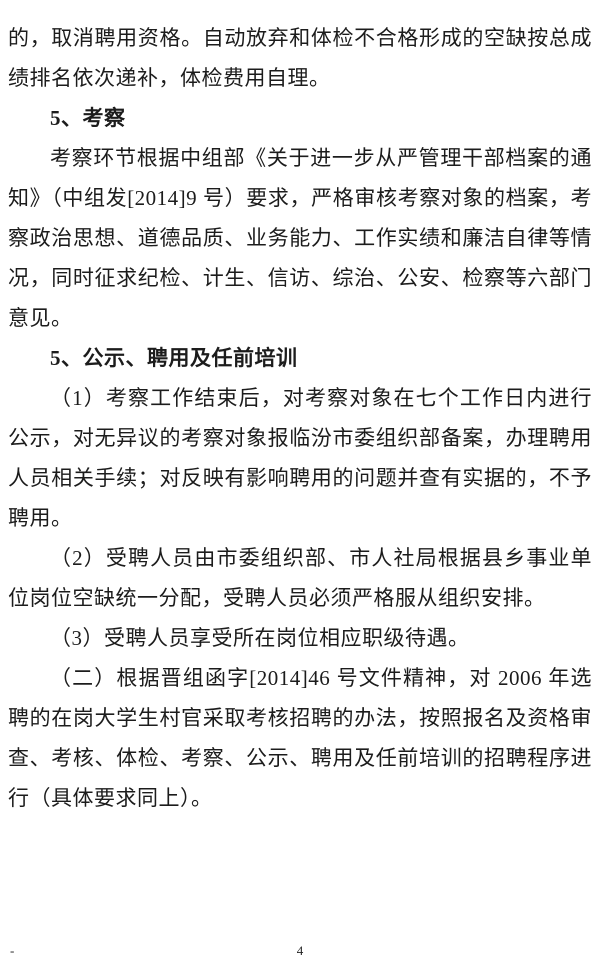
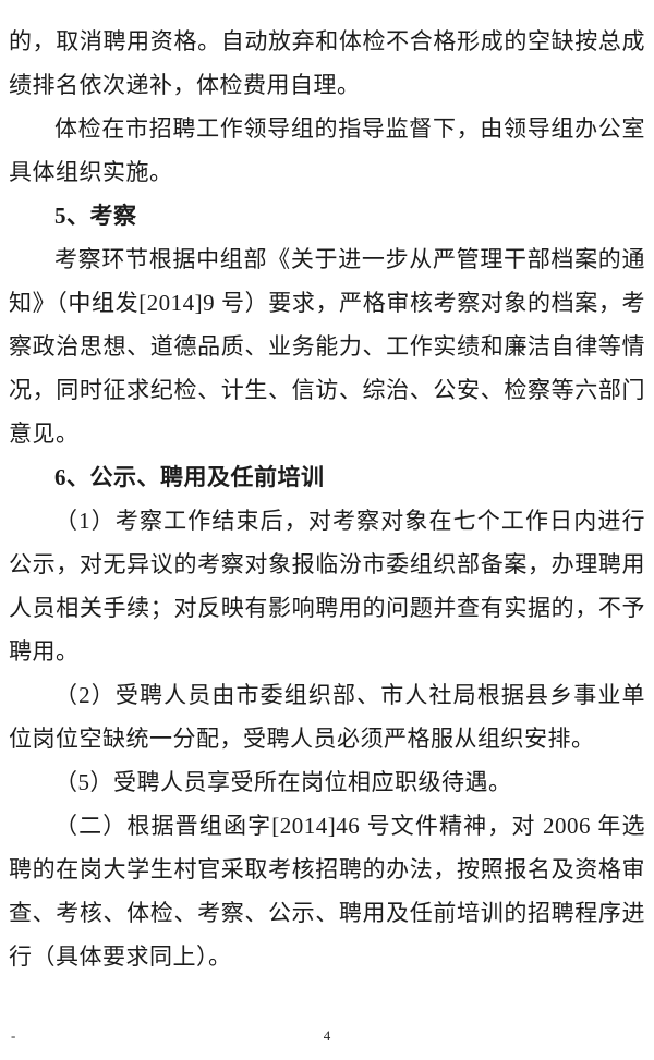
  的，取消聘用资格。自动放弃和体检不合格形成的空缺按总成绩排名依次递补，体检费用自理。
+ 体检在市招聘工作领导组的指导监督下，由领导组办公室具体组织实施。
  5、考察
  考察环节根据中组部《关于进一步从严管理干部档案的通知》（中组发[2014]9 号）要求，严格审核考察对象的档案，考察政治思想、道德品质、业务能力、工作实绩和廉洁自律等情况，同时征求纪检、计生、信访、综治、公安、检察等六部门意见。
- 5、公示、聘用及任前培训
+ 6、公示、聘用及任前培训
  （1）考察工作结束后，对考察对象在七个工作日内进行公示，对无异议的考察对象报临汾市委组织部备案，办理聘用人员相关手续；对反映有影响聘用的问题并查有实据的，不予聘用。
  （2）受聘人员由市委组织部、市人社局根据县乡事业单位岗位空缺统一分配，受聘人员必须严格服从组织安排。
- （3）受聘人员享受所在岗位相应职级待遇。
+ （5）受聘人员享受所在岗位相应职级待遇。
  （二）根据晋组函字[2014]46 号文件精神，对 2006 年选聘的在岗大学生村官采取考核招聘的办法，按照报名及资格审查、考核、体检、考察、公示、聘用及任前培训的招聘程序进行（具体要求同上）。
  -
  4
